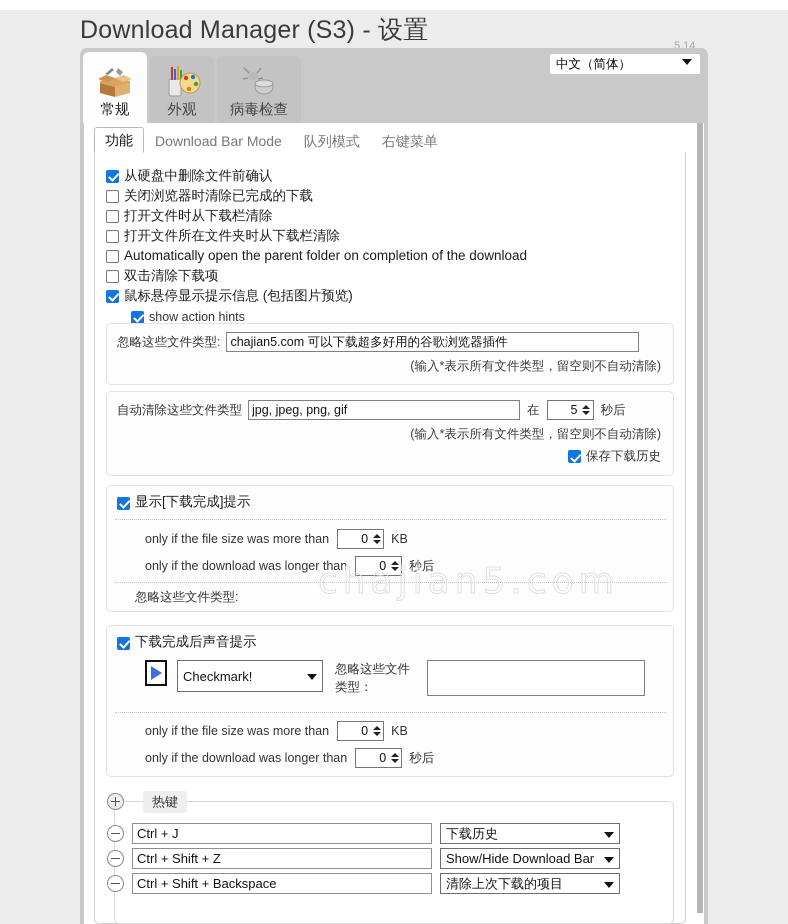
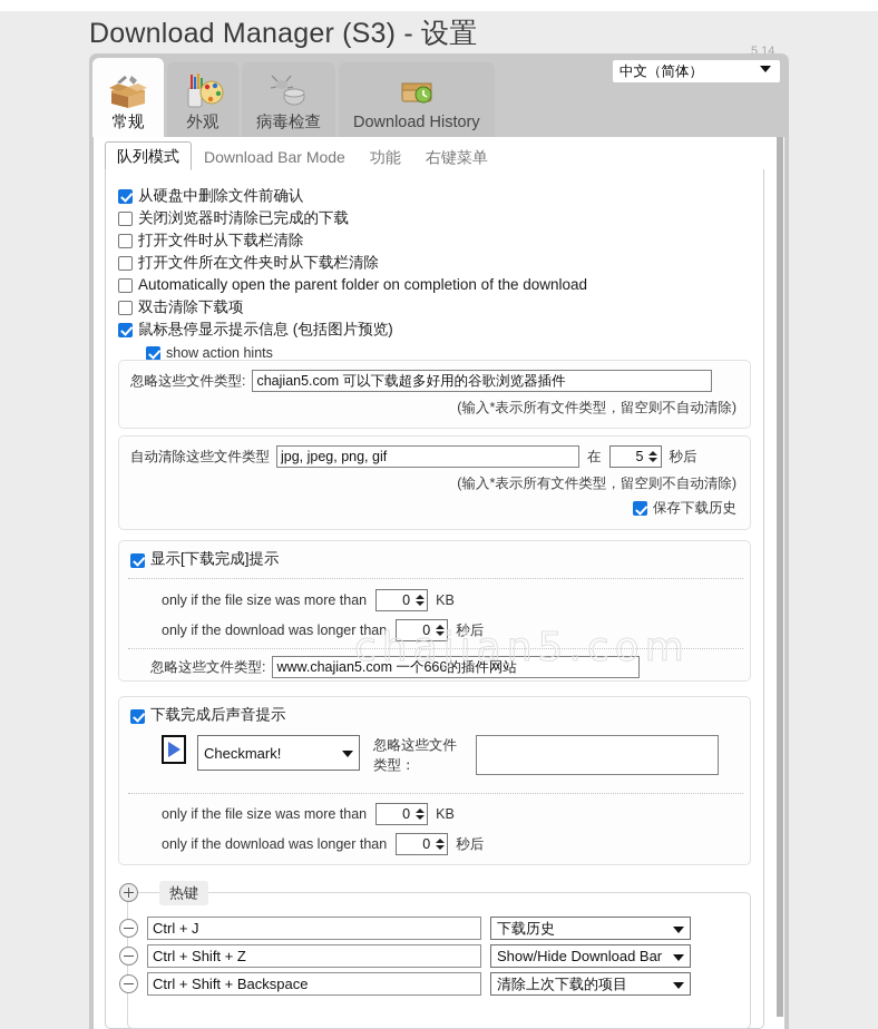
  Download Manager (S3) - 设置
  5.14
  中文（简体）
  常规
  外观
  病毒检查
+ Download History
- 功能
+ 队列模式
  Download Bar Mode
- 队列模式
+ 功能
  右键菜单
  从硬盘中删除文件前确认
  关闭浏览器时清除已完成的下载
  打开文件时从下载栏清除
  打开文件所在文件夹时从下载栏清除
  Automatically open the parent folder on completion of the download
  双击清除下载项
  鼠标悬停显示提示信息 (包括图片预览)
  show action hints
  忽略这些文件类型:
  chajian5.com 可以下载超多好用的谷歌浏览器插件
  (输入*表示所有文件类型，留空则不自动清除)
  自动清除这些文件类型
  jpg, jpeg, png, gif
  在
  5
  秒后
  (输入*表示所有文件类型，留空则不自动清除)
  保存下载历史
  显示[下载完成]提示
  only if the file size was more than
  0
  KB
  only if the download was longer than
  0
  秒后
  忽略这些文件类型:
+ www.chajian5.com 一个666的插件网站
  下载完成后声音提示
  Checkmark!
  忽略这些文件类型：
  only if the file size was more than
  0
  KB
  only if the download was longer than
  0
  秒后
  热键
  Ctrl + J
  下载历史
  Ctrl + Shift + Z
  Show/Hide Download Bar
  Ctrl + Shift + Backspace
  清除上次下载的项目
  chajian5.com
